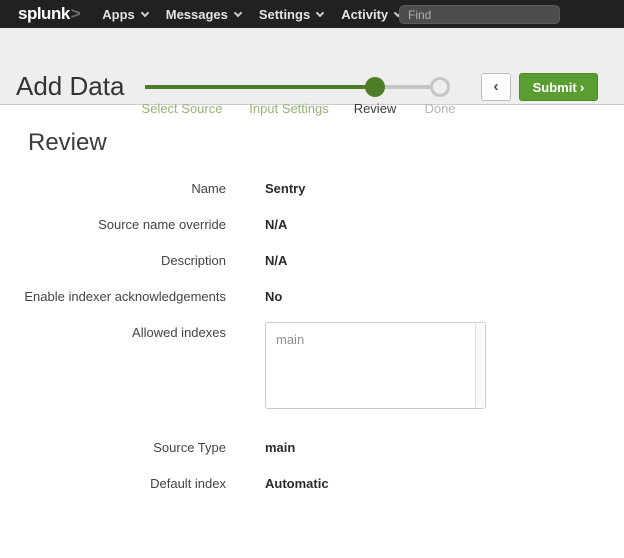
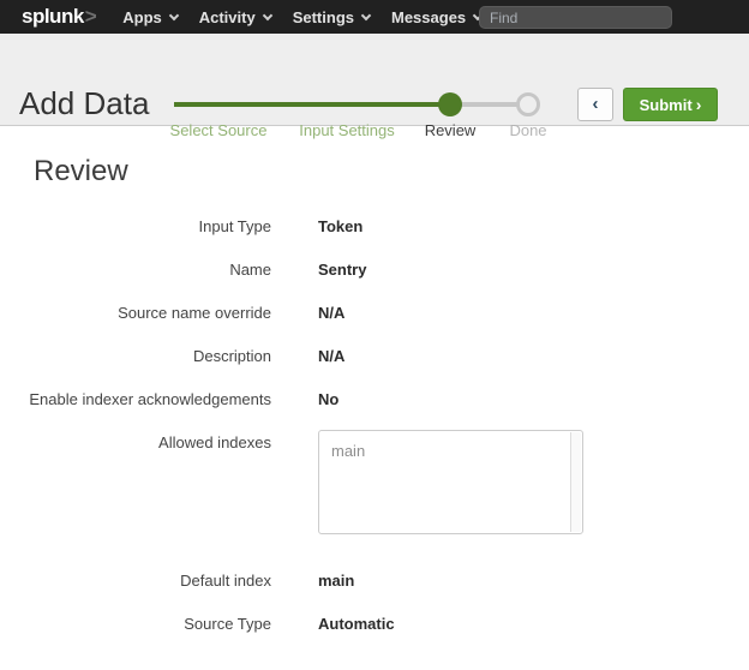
  splunk>
  Apps
- Messages
+ Activity
  Settings
- Activity
+ Messages
  Find
  Add Data
  Select Source
  Input Settings
  Review
  Done
  ‹
  Submit ›
  Review
+ Input Type
+ Token
  Name
  Sentry
  Source name override
  N/A
  Description
  N/A
  Enable indexer acknowledgements
  No
  Allowed indexes
  main
- Source Type
+ Default index
  main
- Default index
+ Source Type
  Automatic
